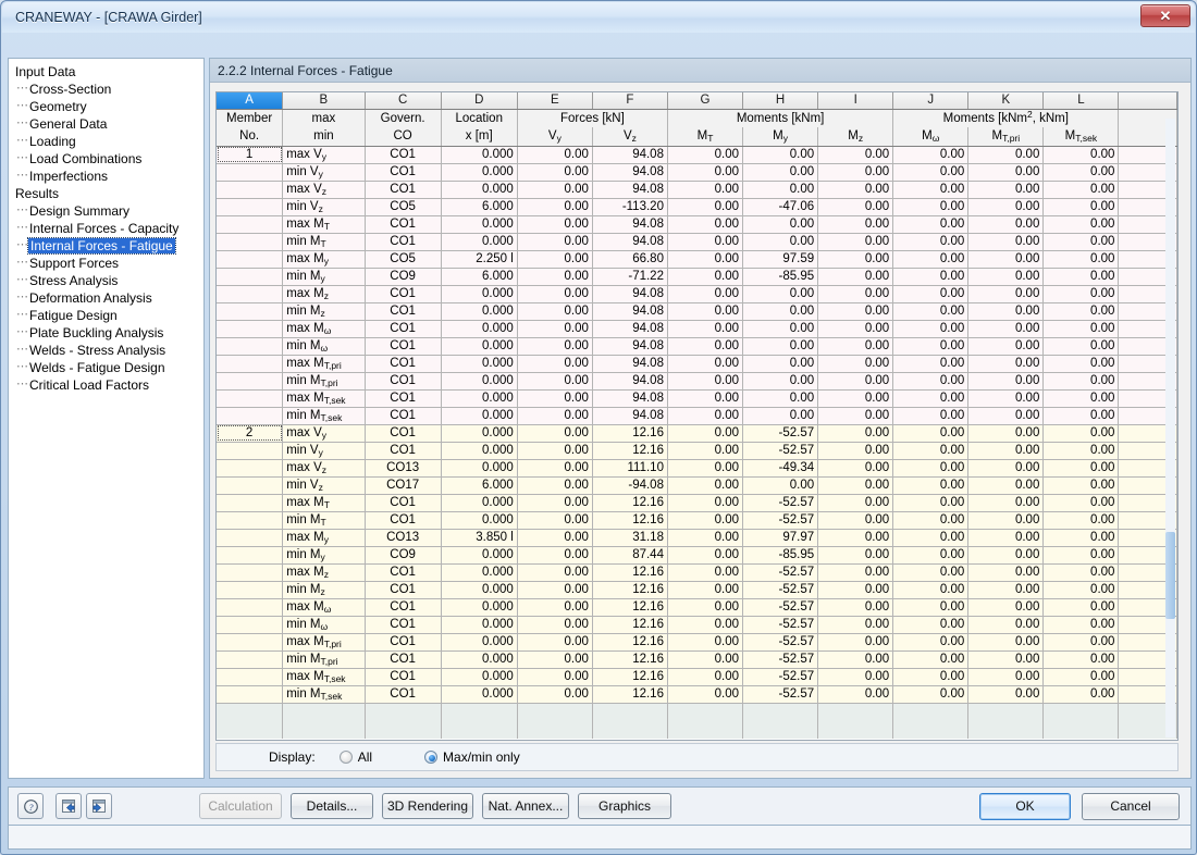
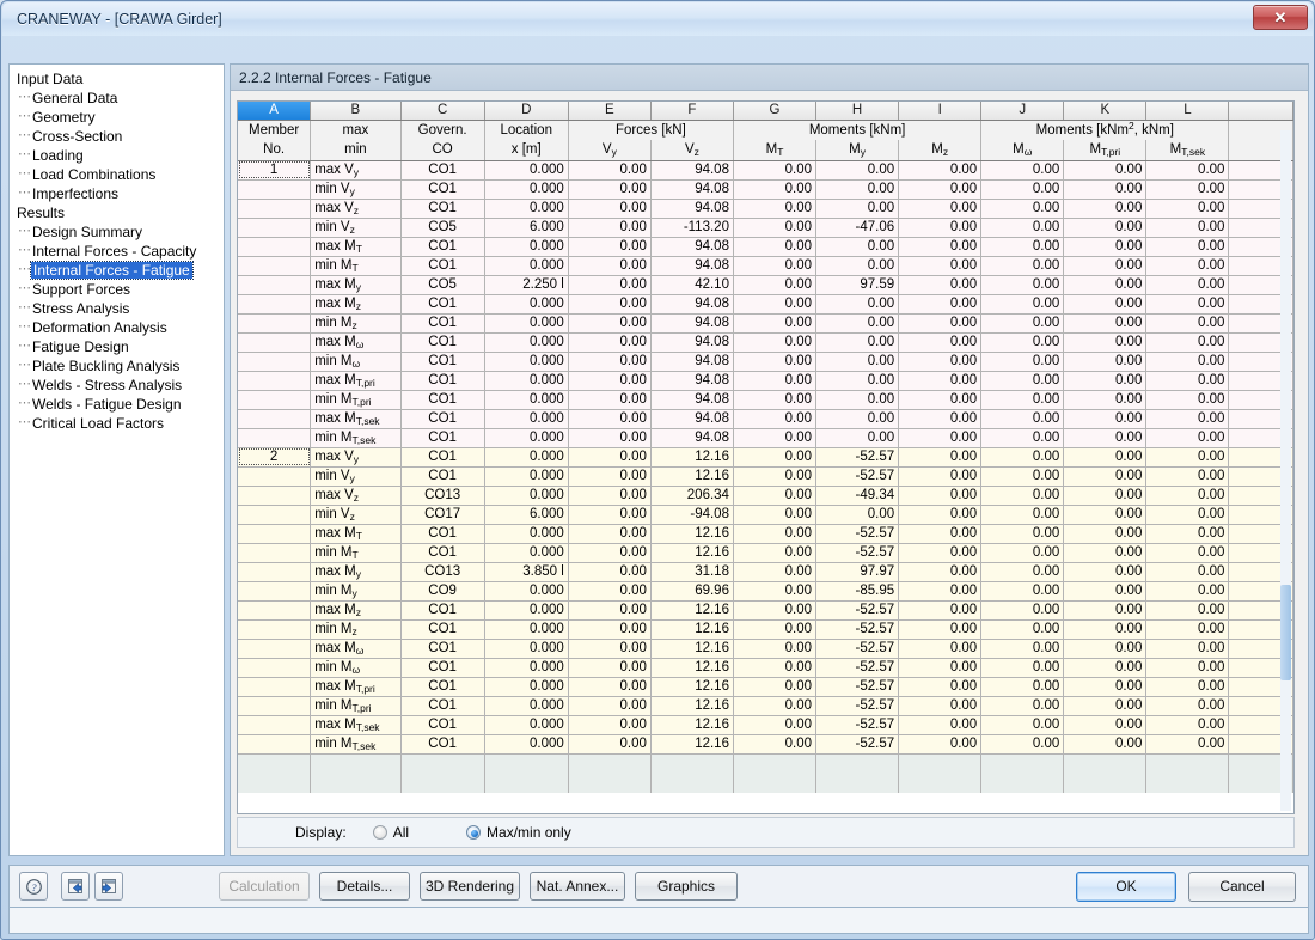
  CRANEWAY - [CRAWA Girder]
  ✕
  Input Data
  ⋯
- Cross-Section
+ General Data
  ⋯
  Geometry
  ⋯
- General Data
+ Cross-Section
  ⋯
  Loading
  ⋯
  Load Combinations
  ⋯
  Imperfections
  Results
  ⋯
  Design Summary
  ⋯
  Internal Forces - Capacity
  ⋯
  Internal Forces - Fatigue
  ⋯
  Support Forces
  ⋯
  Stress Analysis
  ⋯
  Deformation Analysis
  ⋯
  Fatigue Design
  ⋯
  Plate Buckling Analysis
  ⋯
  Welds - Stress Analysis
  ⋯
  Welds - Fatigue Design
  ⋯
  Critical Load Factors
  2.2.2 Internal Forces - Fatigue
  A	B	C	D	E	F	G	H	I	J	K	L
  Member	max	Govern.	Location	Forces [kN]	Moments [kNm]	Moments [kNm2, kNm]
  No.	min	CO	x [m]	Vy	Vz	MT	My	Mz	Mω	MT,pri	MT,sek
  1	max Vy	CO1	0.000	0.00	94.08	0.00	0.00	0.00	0.00	0.00	0.00
  	min Vy	CO1	0.000	0.00	94.08	0.00	0.00	0.00	0.00	0.00	0.00
  	max Vz	CO1	0.000	0.00	94.08	0.00	0.00	0.00	0.00	0.00	0.00
  	min Vz	CO5	6.000	0.00	-113.20	0.00	-47.06	0.00	0.00	0.00	0.00
  	max MT	CO1	0.000	0.00	94.08	0.00	0.00	0.00	0.00	0.00	0.00
  	min MT	CO1	0.000	0.00	94.08	0.00	0.00	0.00	0.00	0.00	0.00
- 	max My	CO5	2.250 l	0.00	66.80	0.00	97.59	0.00	0.00	0.00	0.00
+ 	max My	CO5	2.250 l	0.00	42.10	0.00	97.59	0.00	0.00	0.00	0.00
- 	min My	CO9	6.000	0.00	-71.22	0.00	-85.95	0.00	0.00	0.00	0.00
  	max Mz	CO1	0.000	0.00	94.08	0.00	0.00	0.00	0.00	0.00	0.00
  	min Mz	CO1	0.000	0.00	94.08	0.00	0.00	0.00	0.00	0.00	0.00
  	max Mω	CO1	0.000	0.00	94.08	0.00	0.00	0.00	0.00	0.00	0.00
  	min Mω	CO1	0.000	0.00	94.08	0.00	0.00	0.00	0.00	0.00	0.00
  	max MT,pri	CO1	0.000	0.00	94.08	0.00	0.00	0.00	0.00	0.00	0.00
  	min MT,pri	CO1	0.000	0.00	94.08	0.00	0.00	0.00	0.00	0.00	0.00
  	max MT,sek	CO1	0.000	0.00	94.08	0.00	0.00	0.00	0.00	0.00	0.00
  	min MT,sek	CO1	0.000	0.00	94.08	0.00	0.00	0.00	0.00	0.00	0.00
  2	max Vy	CO1	0.000	0.00	12.16	0.00	-52.57	0.00	0.00	0.00	0.00
  	min Vy	CO1	0.000	0.00	12.16	0.00	-52.57	0.00	0.00	0.00	0.00
- 	max Vz	CO13	0.000	0.00	111.10	0.00	-49.34	0.00	0.00	0.00	0.00
+ 	max Vz	CO13	0.000	0.00	206.34	0.00	-49.34	0.00	0.00	0.00	0.00
  	min Vz	CO17	6.000	0.00	-94.08	0.00	0.00	0.00	0.00	0.00	0.00
  	max MT	CO1	0.000	0.00	12.16	0.00	-52.57	0.00	0.00	0.00	0.00
  	min MT	CO1	0.000	0.00	12.16	0.00	-52.57	0.00	0.00	0.00	0.00
  	max My	CO13	3.850 l	0.00	31.18	0.00	97.97	0.00	0.00	0.00	0.00
- 	min My	CO9	0.000	0.00	87.44	0.00	-85.95	0.00	0.00	0.00	0.00
+ 	min My	CO9	0.000	0.00	69.96	0.00	-85.95	0.00	0.00	0.00	0.00
  	max Mz	CO1	0.000	0.00	12.16	0.00	-52.57	0.00	0.00	0.00	0.00
  	min Mz	CO1	0.000	0.00	12.16	0.00	-52.57	0.00	0.00	0.00	0.00
  	max Mω	CO1	0.000	0.00	12.16	0.00	-52.57	0.00	0.00	0.00	0.00
  	min Mω	CO1	0.000	0.00	12.16	0.00	-52.57	0.00	0.00	0.00	0.00
  	max MT,pri	CO1	0.000	0.00	12.16	0.00	-52.57	0.00	0.00	0.00	0.00
  	min MT,pri	CO1	0.000	0.00	12.16	0.00	-52.57	0.00	0.00	0.00	0.00
  	max MT,sek	CO1	0.000	0.00	12.16	0.00	-52.57	0.00	0.00	0.00	0.00
  	min MT,sek	CO1	0.000	0.00	12.16	0.00	-52.57	0.00	0.00	0.00	0.00
  Display:
  All
  Max/min only
  ?
  Calculation
  Details...
  3D Rendering
  Nat. Annex...
  Graphics
  OK
  Cancel
